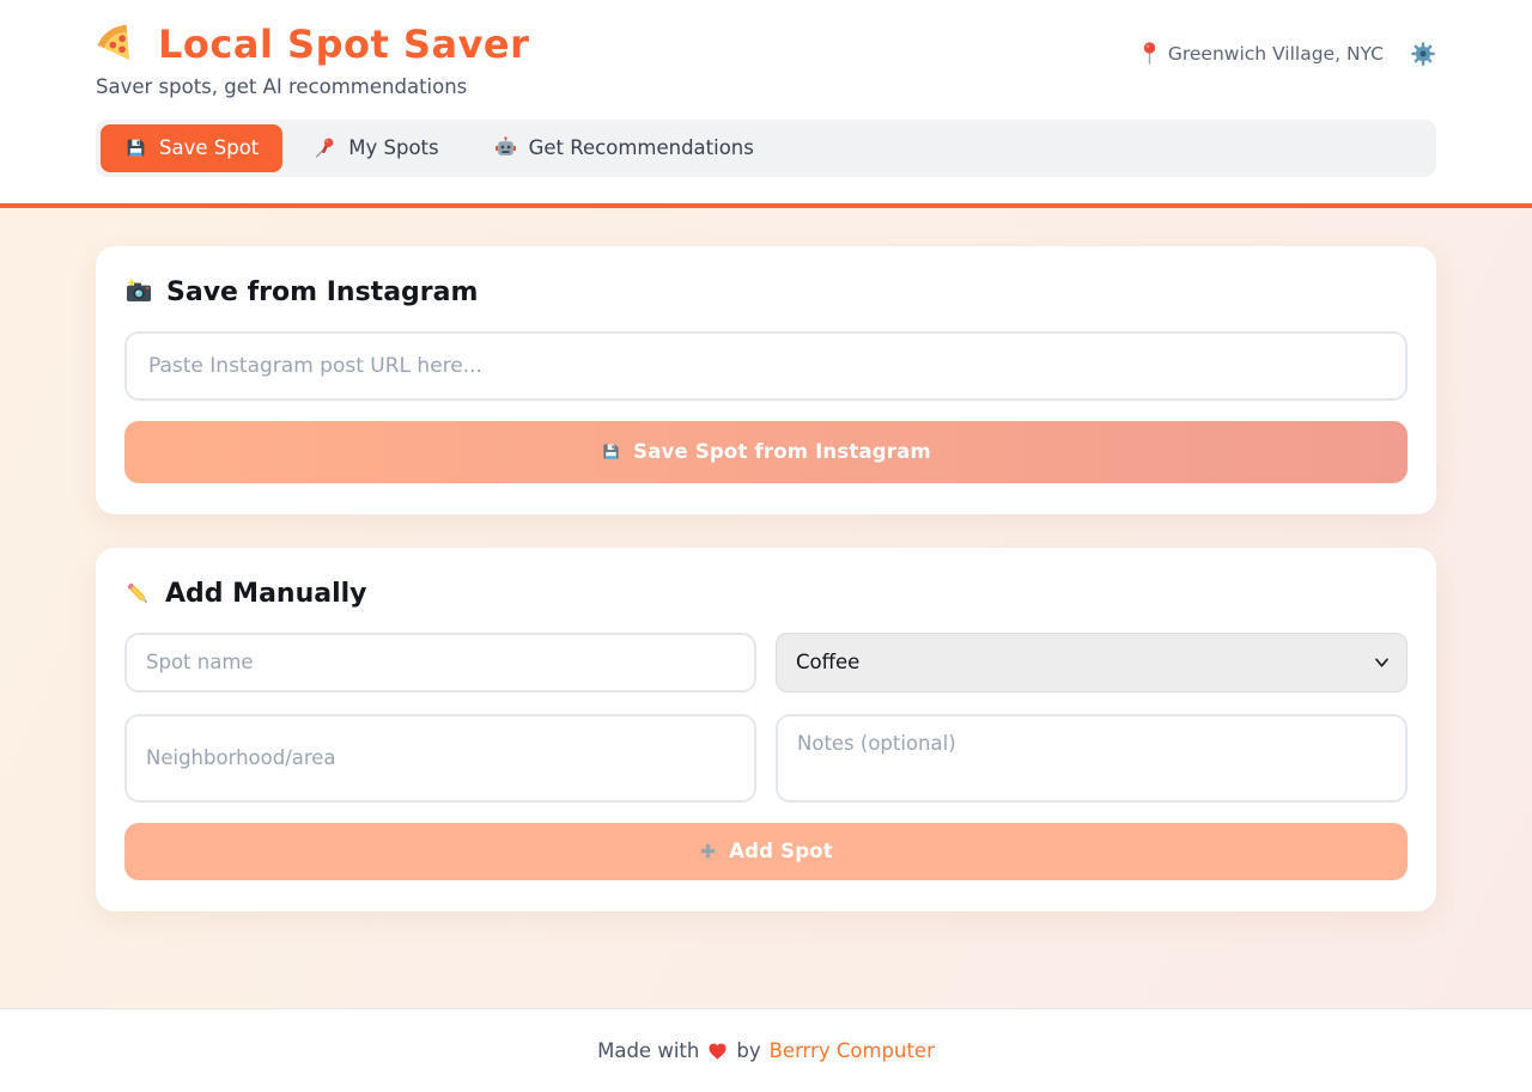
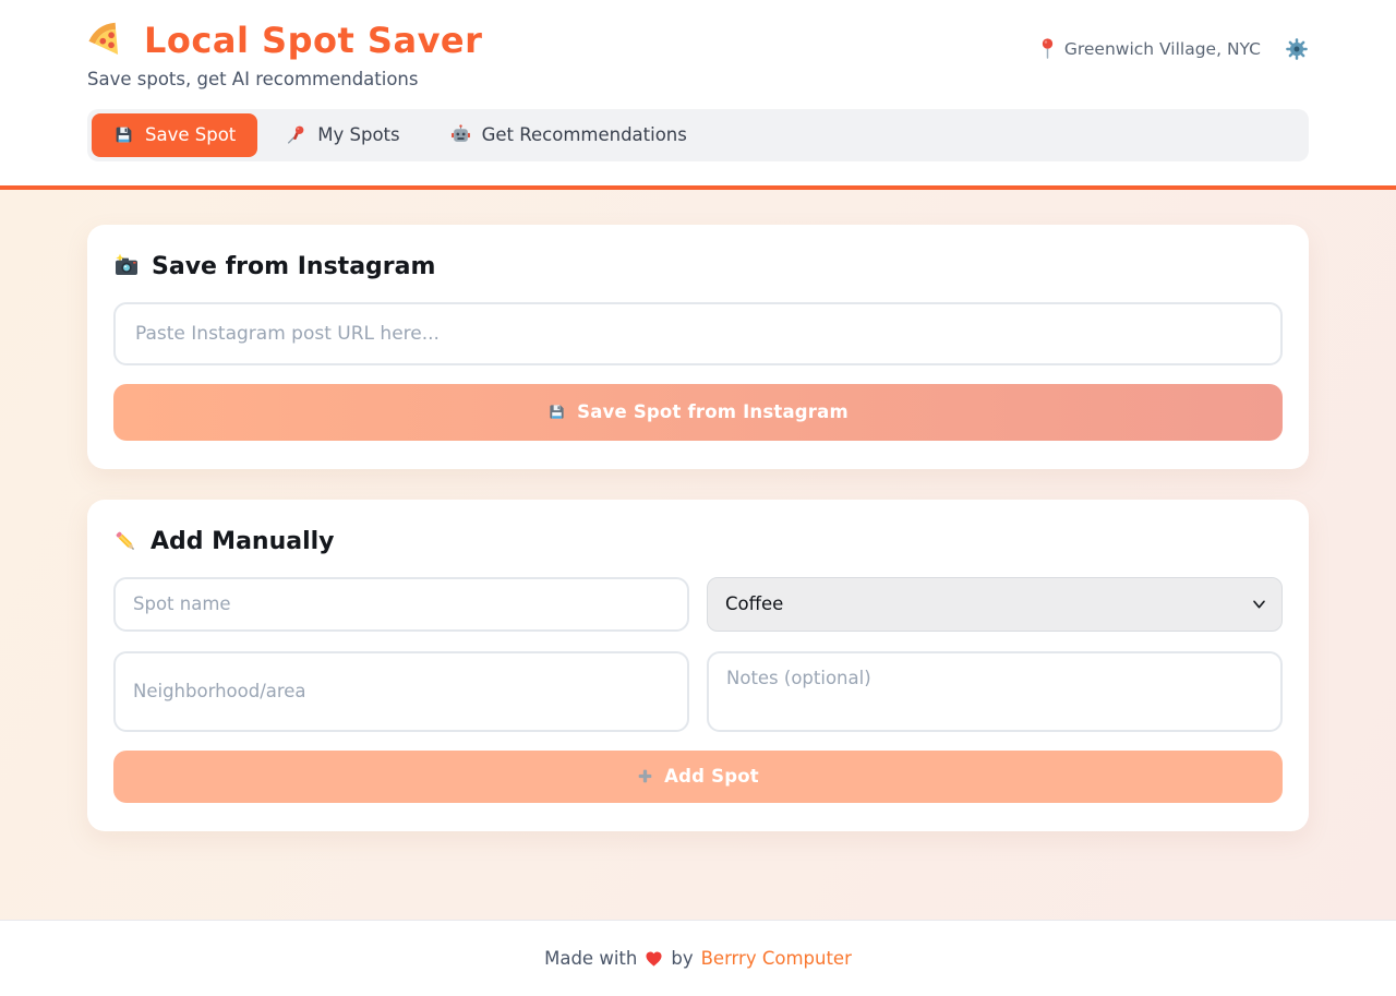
  Local Spot Saver
- Saver spots, get AI recommendations
+ Save spots, get AI recommendations
  Greenwich Village, NYC
  Save Spot
  My Spots
  Get Recommendations
  Save from Instagram
  Paste Instagram post URL here...
  Save Spot from Instagram
  Add Manually
  Spot name
  Coffee
  Neighborhood/area
  Notes (optional)
  Add Spot
  Made with
  by
  Berrry Computer
